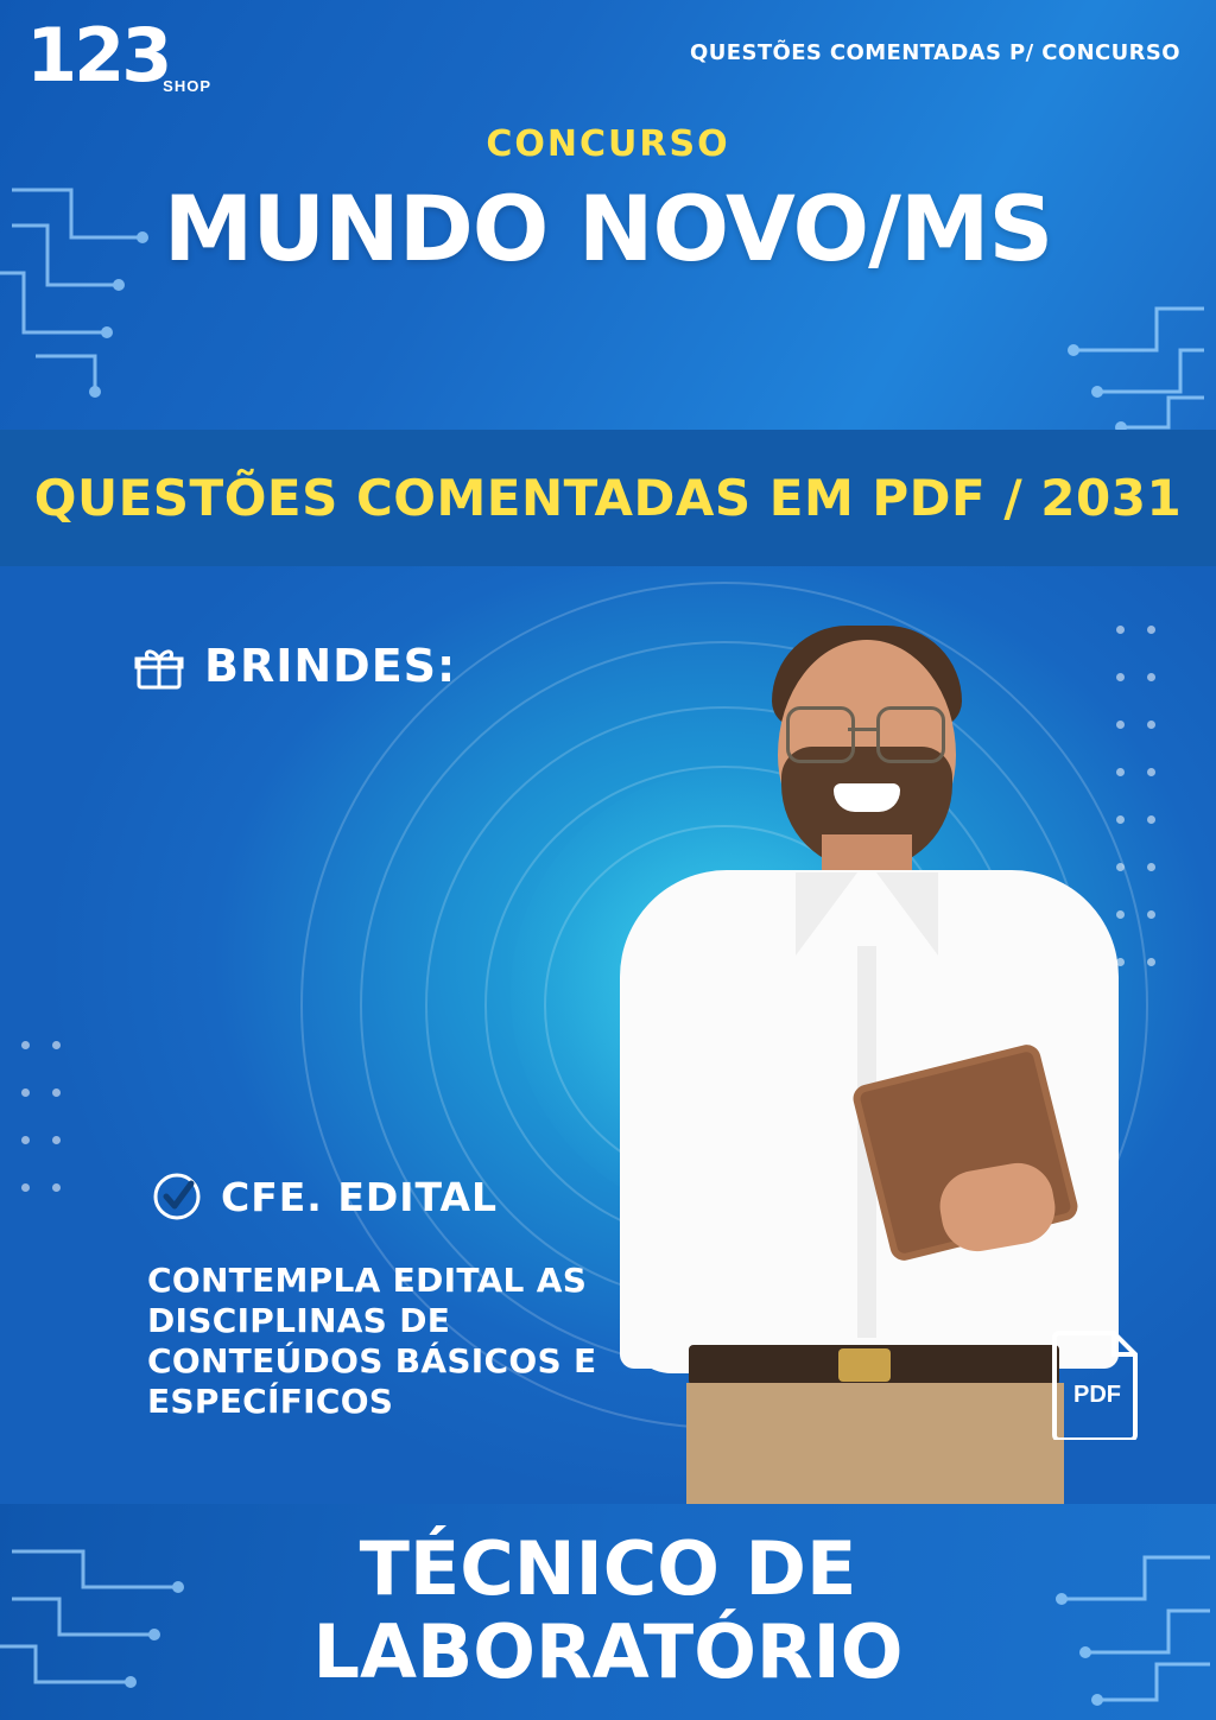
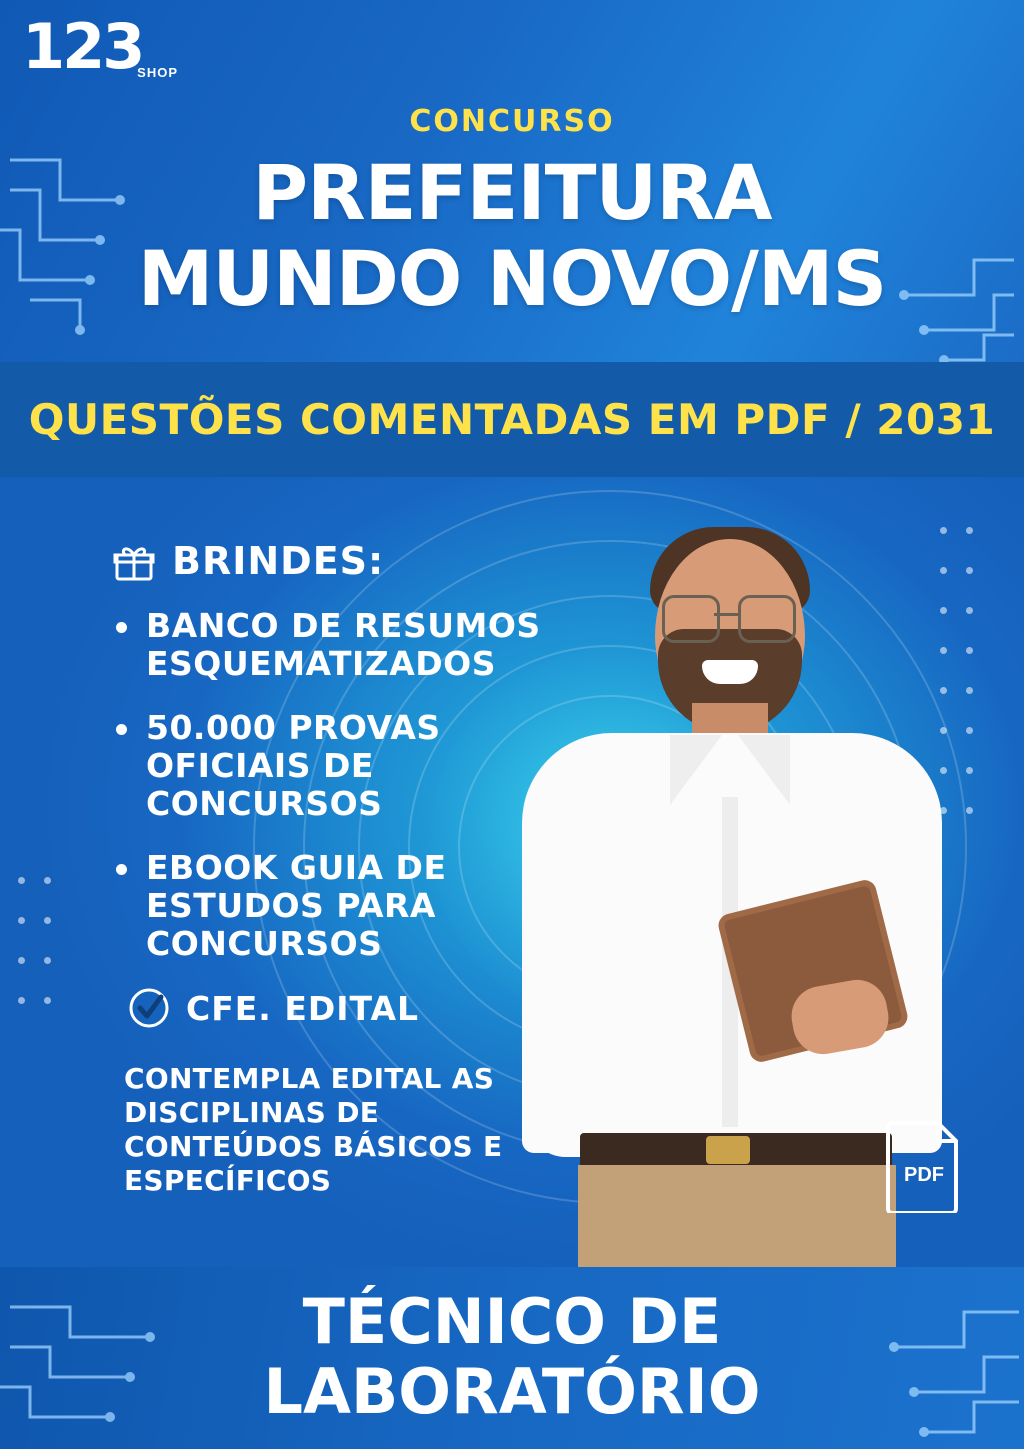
  123
  SHOP
- QUESTÕES COMENTADAS P/ CONCURSO
  CONCURSO
+ PREFEITURA
  MUNDO NOVO/MS
  QUESTÕES COMENTADAS EM PDF / 2031
  BRINDES:
+ BANCO DE RESUMOS ESQUEMATIZADOS
+ 50.000 PROVAS OFICIAIS DE CONCURSOS
+ EBOOK GUIA DE ESTUDOS PARA CONCURSOS
  CFE. EDITAL
  CONTEMPLA EDITAL AS DISCIPLINAS DE CONTEÚDOS BÁSICOS E ESPECÍFICOS
  PDF
  TÉCNICO DE
  LABORATÓRIO
